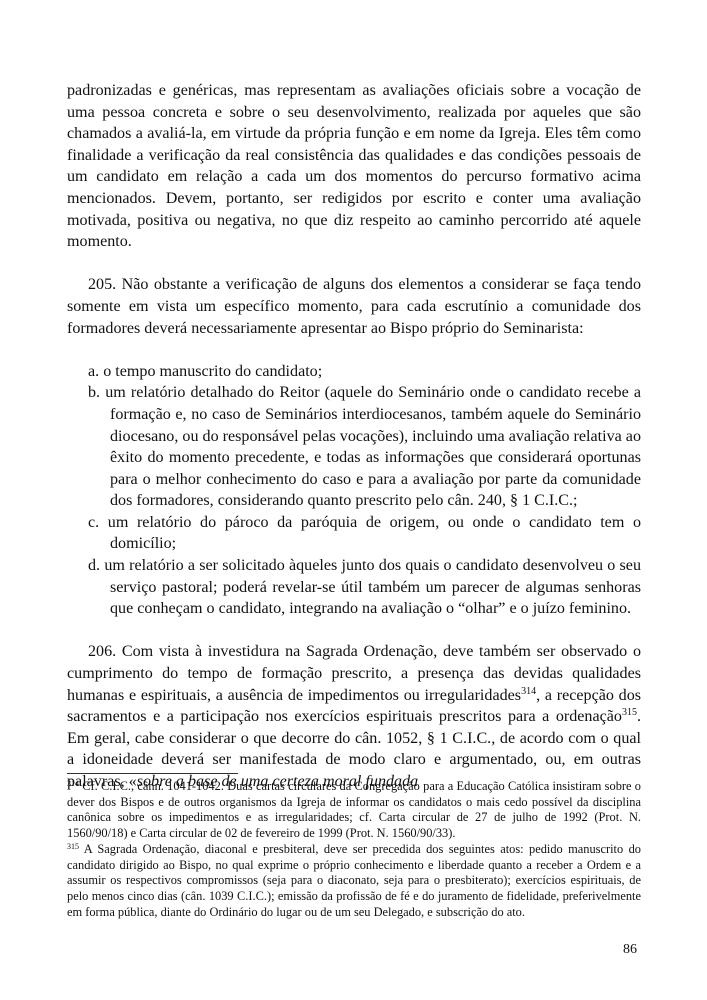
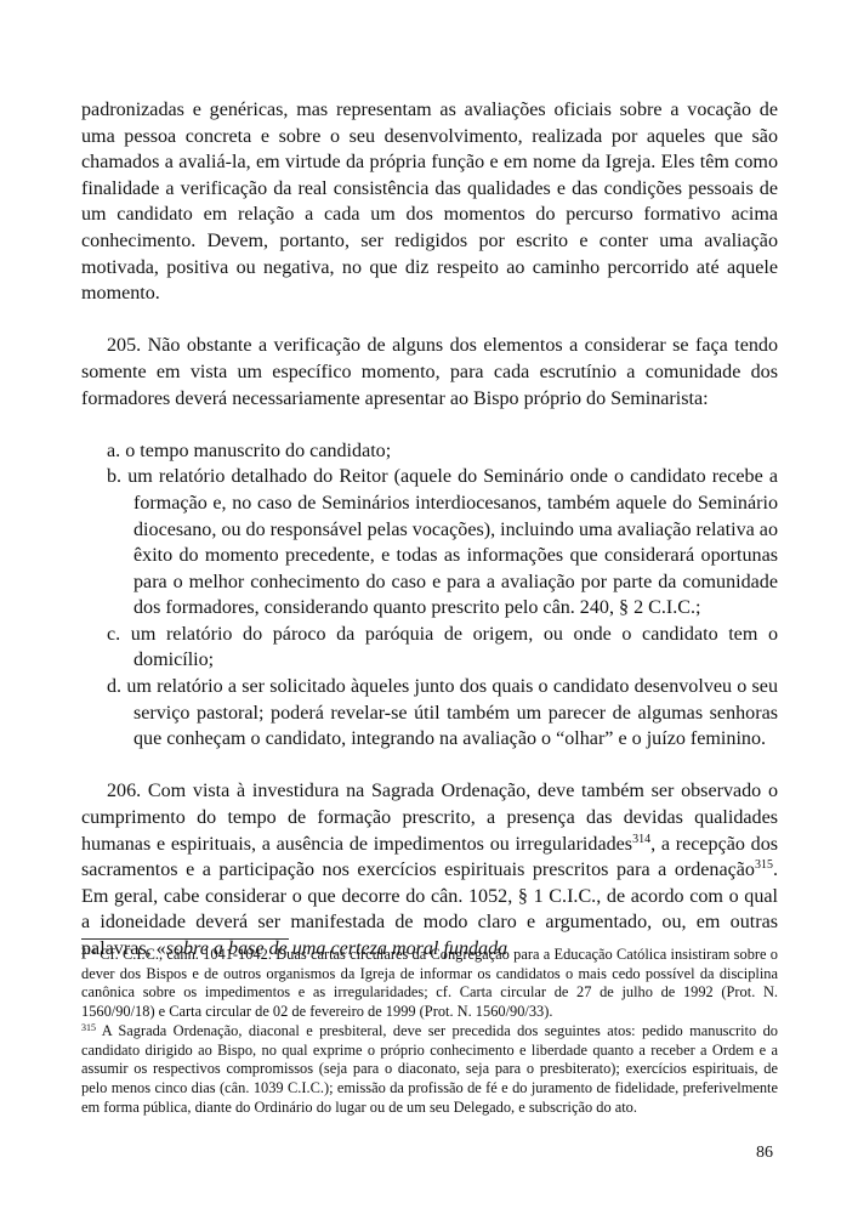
- padronizadas e genéricas, mas representam as avaliações oficiais sobre a vocação de uma pessoa concreta e sobre o seu desenvolvimento, realizada por aqueles que são chamados a avaliá-la, em virtude da própria função e em nome da Igreja. Eles têm como finalidade a verificação da real consistência das qualidades e das condições pessoais de um candidato em relação a cada um dos momentos do percurso formativo acima mencionados. Devem, portanto, ser redigidos por escrito e conter uma avaliação motivada, positiva ou negativa, no que diz respeito ao caminho percorrido até aquele momento.
+ padronizadas e genéricas, mas representam as avaliações oficiais sobre a vocação de uma pessoa concreta e sobre o seu desenvolvimento, realizada por aqueles que são chamados a avaliá-la, em virtude da própria função e em nome da Igreja. Eles têm como finalidade a verificação da real consistência das qualidades e das condições pessoais de um candidato em relação a cada um dos momentos do percurso formativo acima conhecimento. Devem, portanto, ser redigidos por escrito e conter uma avaliação motivada, positiva ou negativa, no que diz respeito ao caminho percorrido até aquele momento.
  205. Não obstante a verificação de alguns dos elementos a considerar se faça tendo somente em vista um específico momento, para cada escrutínio a comunidade dos formadores deverá necessariamente apresentar ao Bispo próprio do Seminarista:
  a. o tempo manuscrito do candidato;
- b. um relatório detalhado do Reitor (aquele do Seminário onde o candidato recebe a formação e, no caso de Seminários interdiocesanos, também aquele do Seminário diocesano, ou do responsável pelas vocações), incluindo uma avaliação relativa ao êxito do momento precedente, e todas as informações que considerará oportunas para o melhor conhecimento do caso e para a avaliação por parte da comunidade dos formadores, considerando quanto prescrito pelo cân. 240, § 1 C.I.C.;
+ b. um relatório detalhado do Reitor (aquele do Seminário onde o candidato recebe a formação e, no caso de Seminários interdiocesanos, também aquele do Seminário diocesano, ou do responsável pelas vocações), incluindo uma avaliação relativa ao êxito do momento precedente, e todas as informações que considerará oportunas para o melhor conhecimento do caso e para a avaliação por parte da comunidade dos formadores, considerando quanto prescrito pelo cân. 240, § 2 C.I.C.;
  c. um relatório do pároco da paróquia de origem, ou onde o candidato tem o domicílio;
  d. um relatório a ser solicitado àqueles junto dos quais o candidato desenvolveu o seu serviço pastoral; poderá revelar-se útil também um parecer de algumas senhoras que conheçam o candidato, integrando na avaliação o “olhar” e o juízo feminino.
  206. Com vista à investidura na Sagrada Ordenação, deve também ser observado o cumprimento do tempo de formação prescrito, a presença das devidas qualidades humanas e espirituais, a ausência de impedimentos ou irregularidades314, a recepção dos sacramentos e a participação nos exercícios espirituais prescritos para a ordenação315. Em geral, cabe considerar o que decorre do cân. 1052, § 1 C.I.C., de acordo com o qual a idoneidade deverá ser manifestada de modo claro e argumentado, ou, em outras palavras, «sobre a base de uma certeza moral fundada
  314 Cf. C.I.C., cânn. 1041-1042. Duas cartas circulares da Congregação para a Educação Católica insistiram sobre o dever dos Bispos e de outros organismos da Igreja de informar os candidatos o mais cedo possível da disciplina canônica sobre os impedimentos e as irregularidades; cf. Carta circular de 27 de julho de 1992 (Prot. N. 1560/90/18) e Carta circular de 02 de fevereiro de 1999 (Prot. N. 1560/90/33).
  315 A Sagrada Ordenação, diaconal e presbiteral, deve ser precedida dos seguintes atos: pedido manuscrito do candidato dirigido ao Bispo, no qual exprime o próprio conhecimento e liberdade quanto a receber a Ordem e a assumir os respectivos compromissos (seja para o diaconato, seja para o presbiterato); exercícios espirituais, de pelo menos cinco dias (cân. 1039 C.I.C.); emissão da profissão de fé e do juramento de fidelidade, preferivelmente em forma pública, diante do Ordinário do lugar ou de um seu Delegado, e subscrição do ato.
  86
